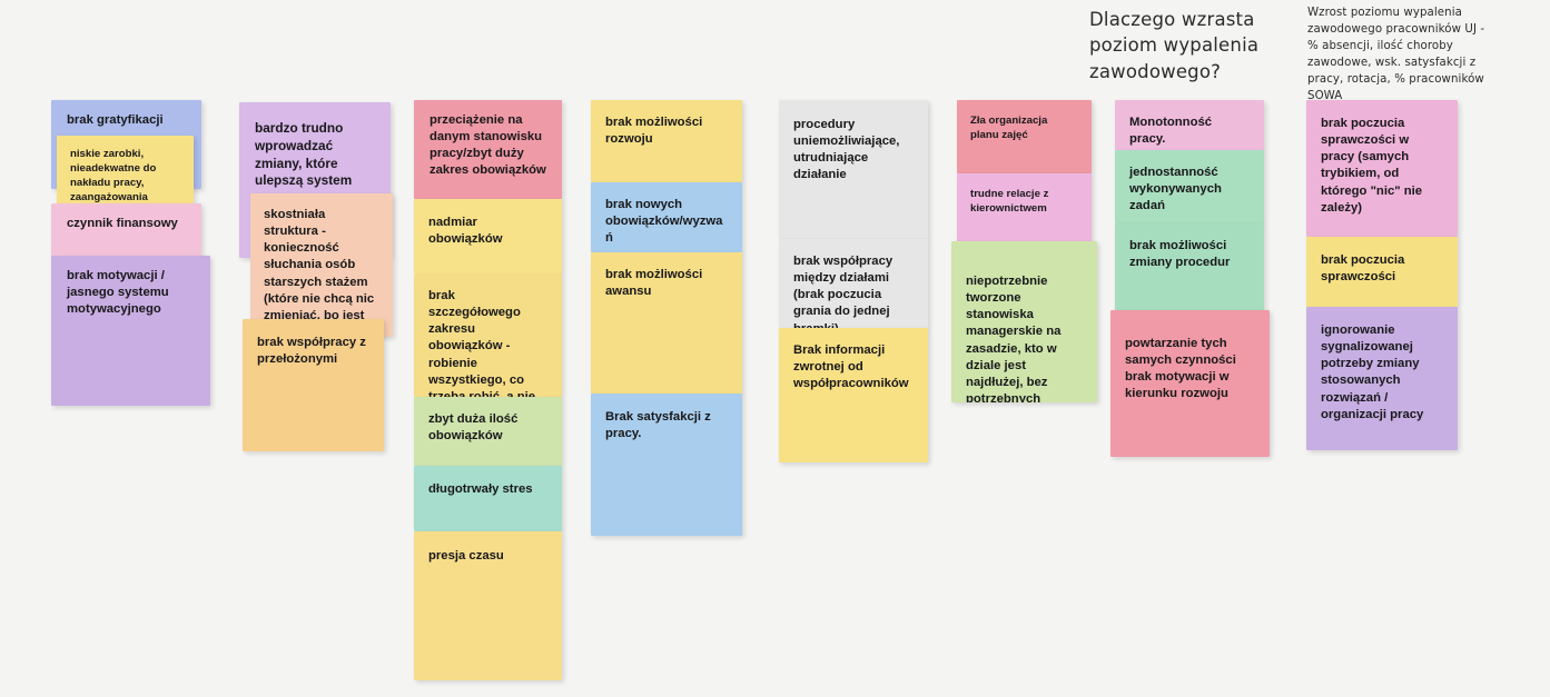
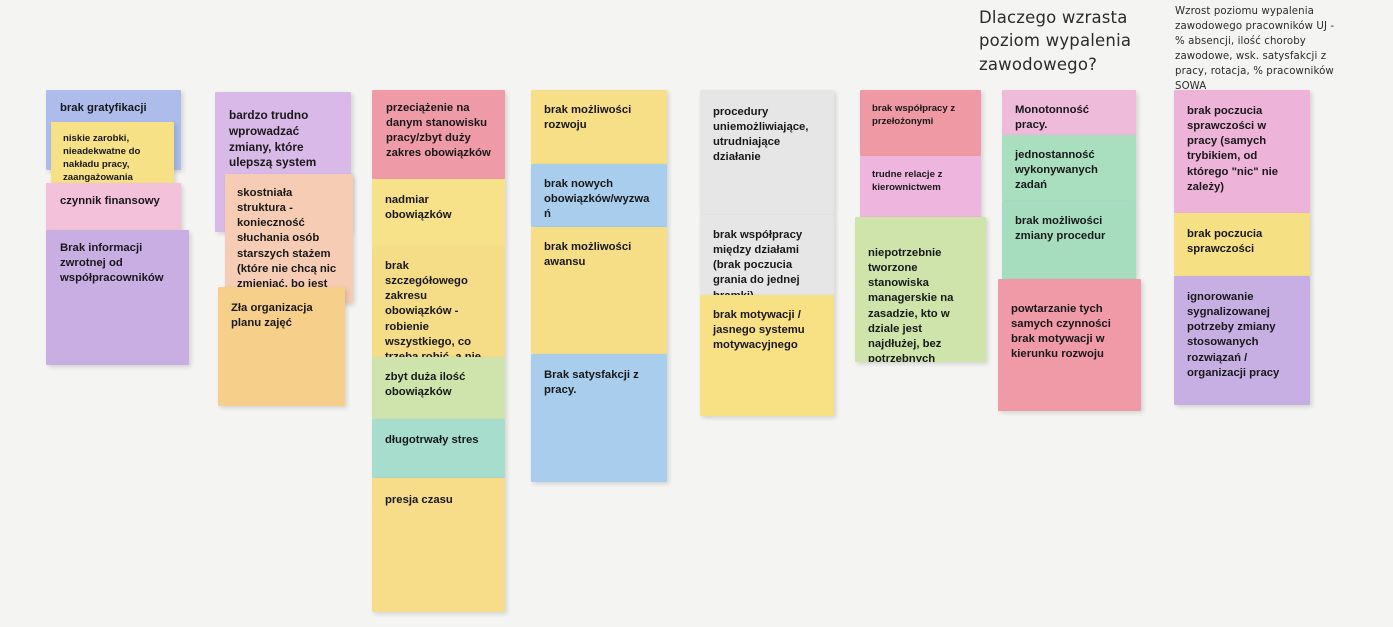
  Dlaczego wzrasta
  poziom wypalenia
  zawodowego?
  Wzrost poziomu wypalenia zawodowego pracowników UJ - % absencji, ilość choroby zawodowe, wsk. satysfakcji z pracy, rotacja, % pracowników SOWA
  brak gratyfikacji
  niskie zarobki, nieadekwatne do nakładu pracy, zaangażowania
  czynnik finansowy
- brak motywacji / jasnego systemu motywacyjnego
+ Brak informacji zwrotnej od współpracowników
  bardzo trudno wprowadzać zmiany, które ulepszą system
  skostniała struktura - konieczność słuchania osób starszych stażem (które nie chcą nic zmieniać, bo jest
- brak współpracy z przełożonymi
+ Zła organizacja planu zajęć
  przeciążenie na danym stanowisku pracy/zbyt duży zakres obowiązków
  nadmiar obowiązków
  zbyt duża ilość obowiązków
  długotrwały stres
  presja czasu
  brak możliwości rozwoju
  brak nowych obowiązków/wyzwań
  brak możliwości awansu
  Brak satysfakcji z pracy.
  procedury uniemożliwiające, utrudniające działanie
  brak współpracy między działami (brak poczucia grania do jednej
- Brak informacji zwrotnej od współpracowników
+ brak motywacji / jasnego systemu motywacyjnego
- Zła organizacja planu zajęć
+ brak współpracy z przełożonymi
  trudne relacje z kierownictwem
  niepotrzebnie tworzone stanowiska managerskie na zasadzie, kto w dziale jest najdłużej, bez potrzebnych
  Monotonność pracy.
  jednostanność wykonywanych zadań
  brak możliwości zmiany procedur
  powtarzanie tych samych czynności brak motywacji w kierunku rozwoju
  brak poczucia sprawczości w pracy (samych trybikiem, od którego "nic" nie zależy)
  brak poczucia sprawczości
  ignorowanie sygnalizowanej potrzeby zmiany stosowanych rozwiązań / organizacji pracy
